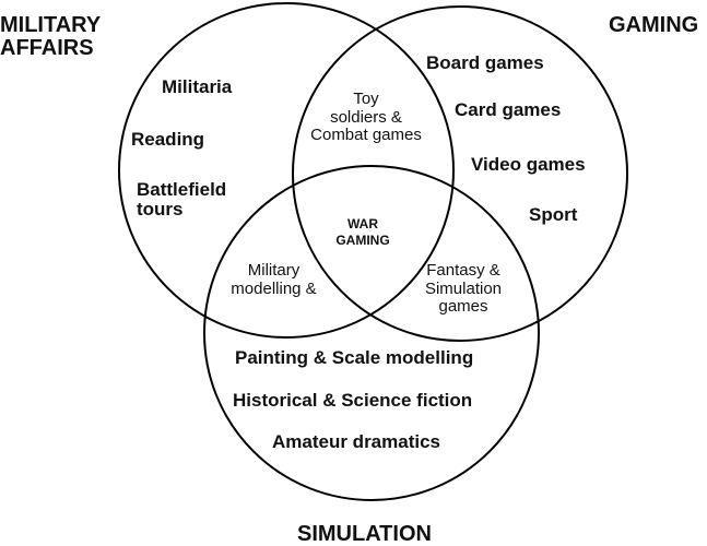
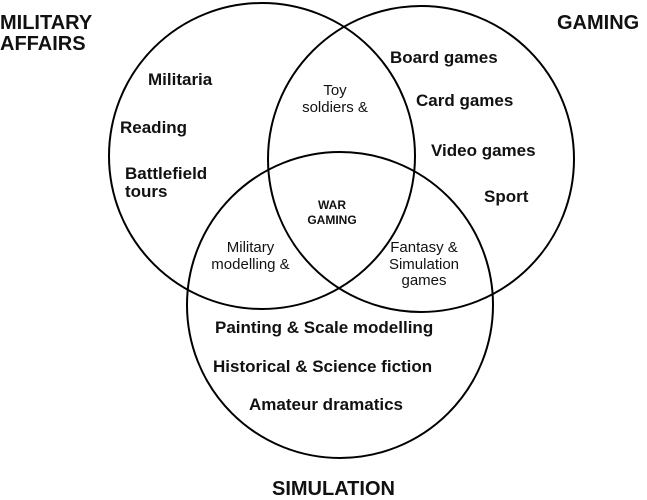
  MILITARY
  AFFAIRS
  GAMING
  SIMULATION
  Militaria
  Reading
  Battlefield
  tours
  Board games
  Card games
  Video games
  Sport
  Toy
  soldiers &
- Combat games
  WAR
  GAMING
  Military
  modelling &
  Fantasy &
  Simulation
  games
  Painting & Scale modelling
  Historical & Science fiction
  Amateur dramatics
